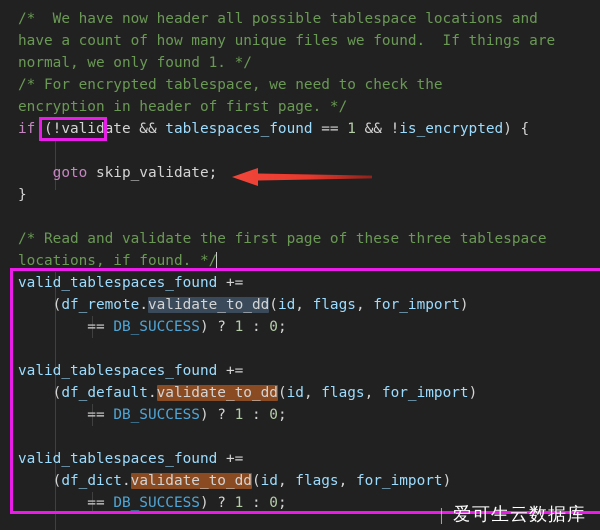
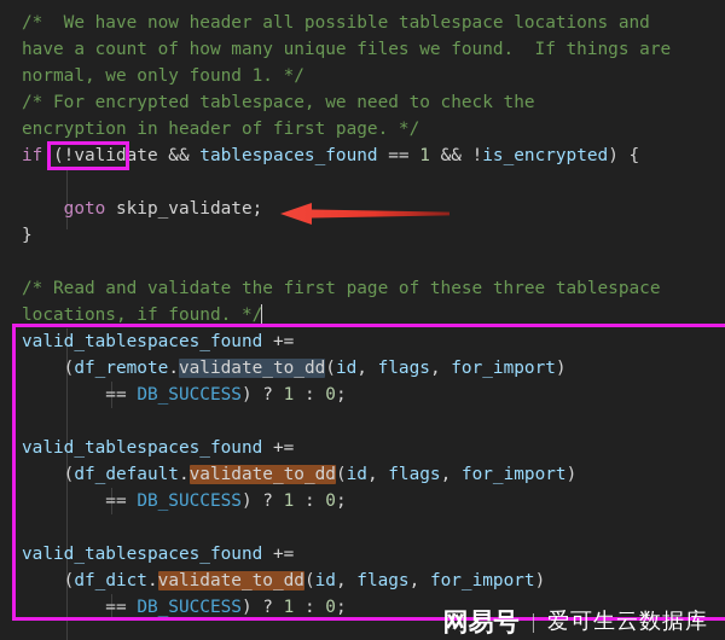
  /* We have now header all possible tablespace locations and
  have a count of how many unique files we found. If things are
  normal, we only found 1. */
  /* For encrypted tablespace, we need to check the
  encryption in header of first page. */
  if (!validate && tablespaces_found == 1 && !is_encrypted) {
  goto skip_validate;
  }
  /* Read and validate the first page of these three tablespace
  locations, if found. */
  valid_tablespaces_found +=
  (df_remote.validate_to_dd(id, flags, for_import)
  == DB_SUCCESS) ? 1 : 0;
  valid_tablespaces_found +=
  (df_default.validate_to_dd(id, flags, for_import)
  == DB_SUCCESS) ? 1 : 0;
  valid_tablespaces_found +=
  (df_dict.validate_to_dd(id, flags, for_import)
  == DB_SUCCESS) ? 1 : 0;
+ 网易号
  |
  爱可生云数据库
